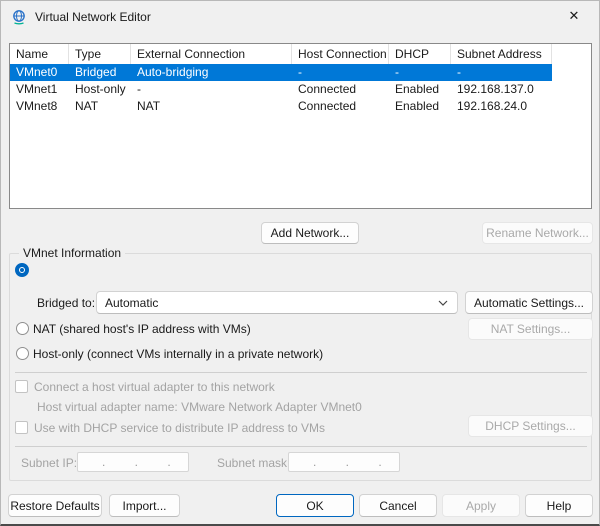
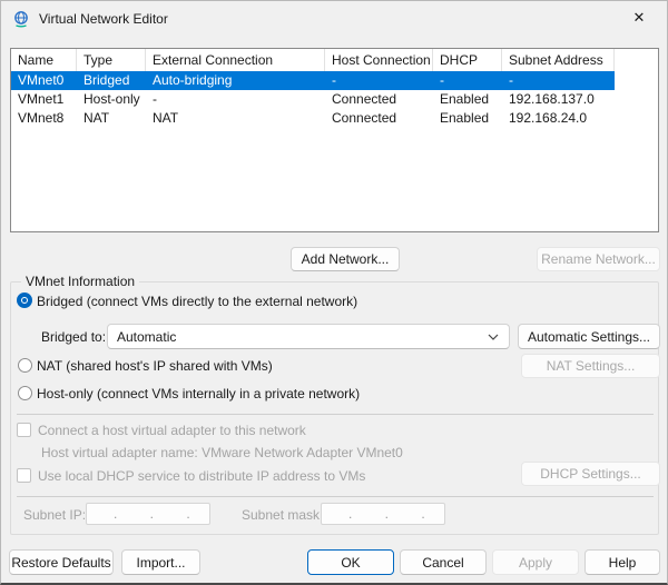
  Virtual Network Editor
  ✕
  Name
  Type
  External Connection
  Host Connection
  DHCP
  Subnet Address
  VMnet0
  Bridged
  Auto-bridging
  -
  -
  -
  VMnet1
  Host-only
  -
  Connected
  Enabled
  192.168.137.0
  VMnet8
  NAT
  NAT
  Connected
  Enabled
  192.168.24.0
  Add Network...
  Rename Network...
  VMnet Information
+ Bridged (connect VMs directly to the external network)
  Bridged to:
  Automatic
  Automatic Settings...
- NAT (shared host's IP address with VMs)
+ NAT (shared host's IP shared with VMs)
  NAT Settings...
  Host-only (connect VMs internally in a private network)
  Connect a host virtual adapter to this network
  Host virtual adapter name: VMware Network Adapter VMnet0
- Use with DHCP service to distribute IP address to VMs
+ Use local DHCP service to distribute IP address to VMs
  DHCP Settings...
  Subnet IP:
  . . .
  Subnet mask
  . . .
  Restore Defaults
  Import...
  OK
  Cancel
  Apply
  Help
